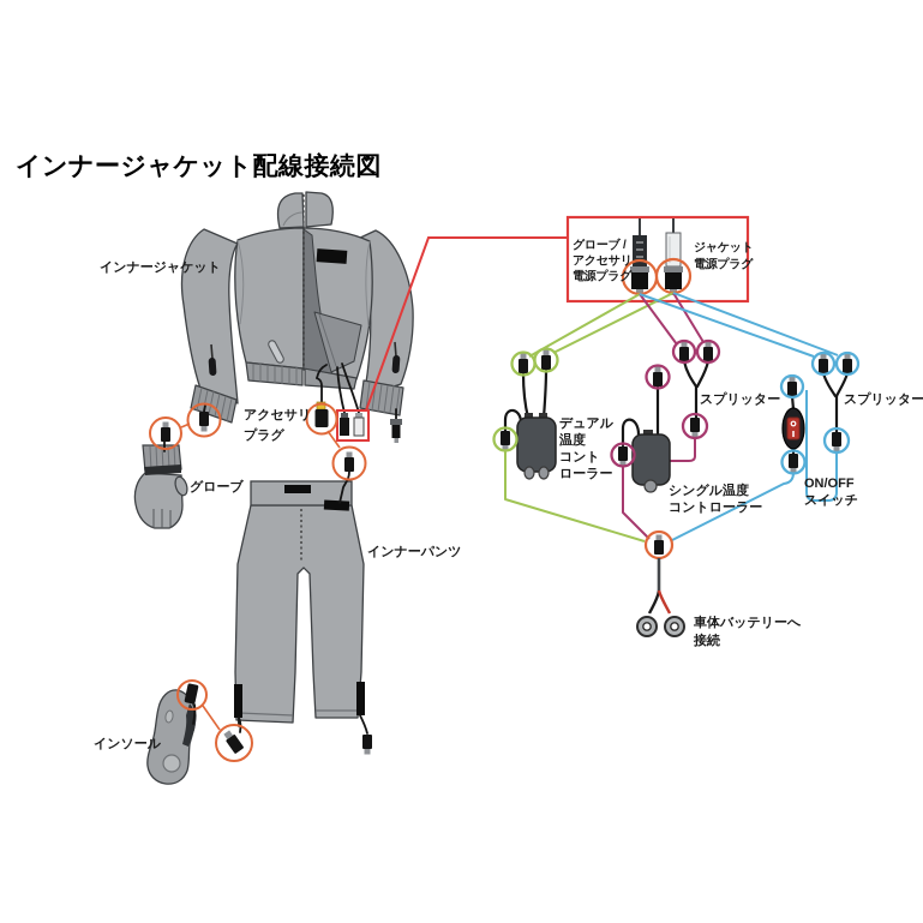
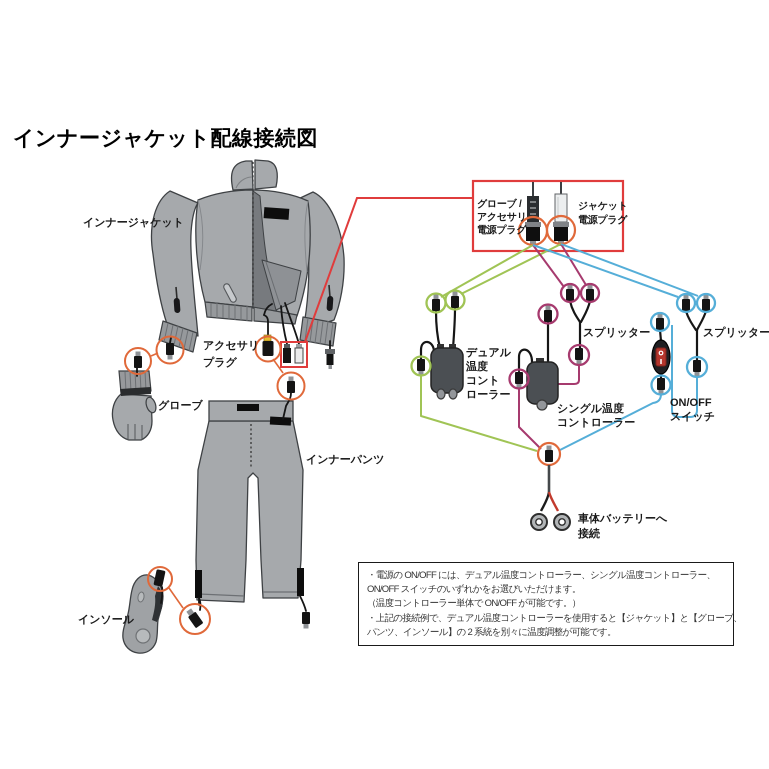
  インナージャケット配線接続図
  インナージャケット
  アクセサリ
  プラグ
  グローブ
  インナーパンツ
  インソール
  グローブ /
  アクセサリ
  電源プラグ
  ジャケット
  電源プラグ
  スプリッター
  スプリッター
  デュアル
  温度
  コント
  ローラー
  シングル温度
  コントローラー
  ON/OFF
  スイッチ
  車体バッテリーへ
  接続
+ ・電源の ON/OFF には、デュアル温度コントローラー、シングル温度コントローラー、
+ ON/OFF スイッチのいずれかをお選びいただけます。
+ （温度コントローラー単体で ON/OFF が可能です。）
+ ・上記の接続例で、デュアル温度コントローラーを使用すると【ジャケット】と【グローブ、
+ パンツ、インソール】の 2 系統を別々に温度調整が可能です。
